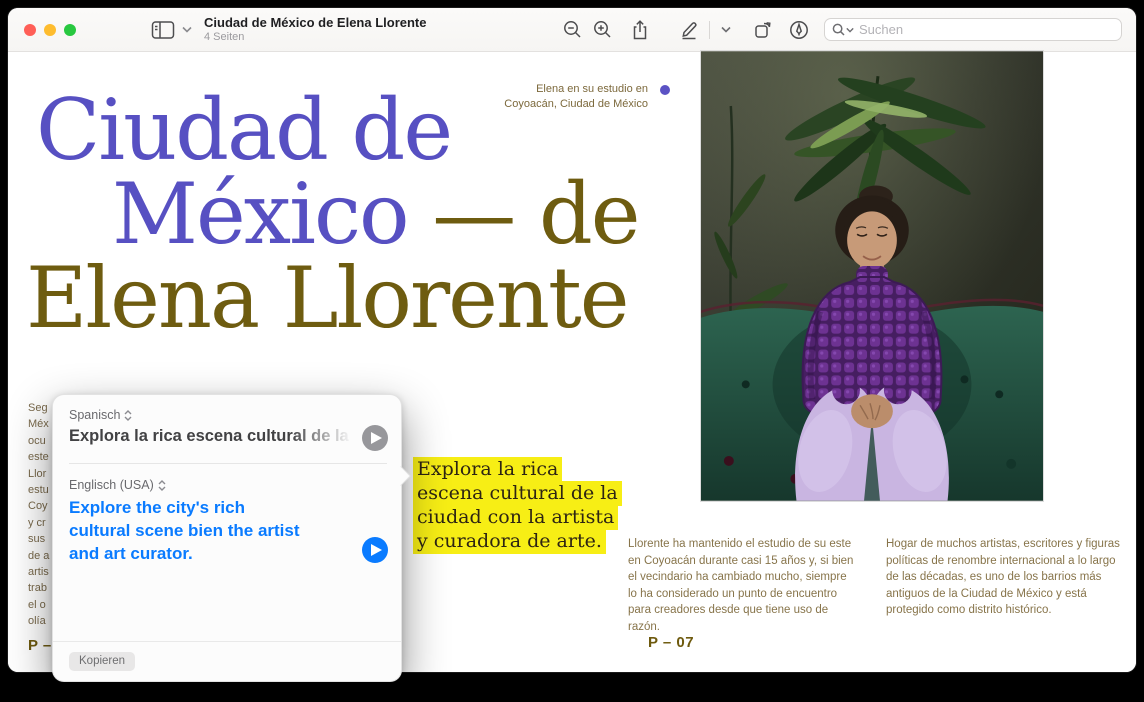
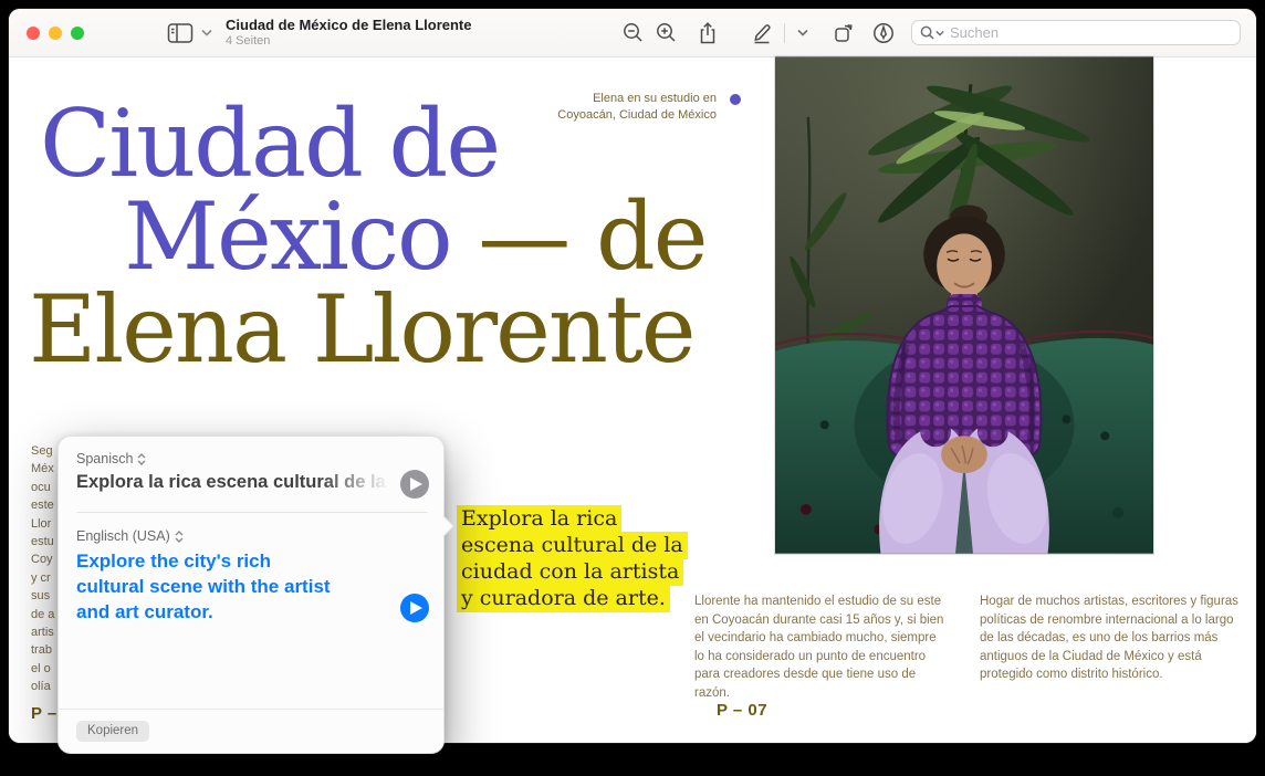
  Ciudad de México de Elena Llorente
  4 Seiten
  Suchen
  Elena en su estudio en
  Coyoacán, Ciudad de México
  Ciudad de
  México — de
  Elena Llorente
  Seg
  Méx
  ocu
  este
  Llor
  estu
  Coy
  y cr
  sus
  de a
  artis
  trab
  el o
  olía
  P –
  P – 07
  Explora la rica
  escena cultural de la
  ciudad con la artista
  y curadora de arte.
  Llorente ha mantenido el estudio de su este en Coyoacán durante casi 15 años y, si bien el vecindario ha cambiado mucho, siempre lo ha considerado un punto de encuentro para creadores desde que tiene uso de razón.
  Hogar de muchos artistas, escritores y figuras políticas de renombre internacional a lo largo de las décadas, es uno de los barrios más antiguos de la Ciudad de México y está protegido como distrito histórico.
  Spanisch
  Explora la rica escena cultural de la
  Englisch (USA)
  Explore the city's rich
- cultural scene bien the artist
+ cultural scene with the artist
  and art curator.
  Kopieren
